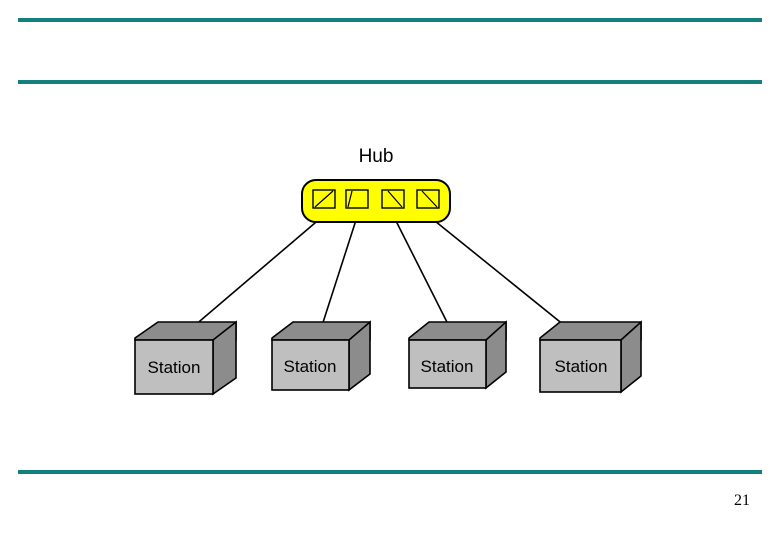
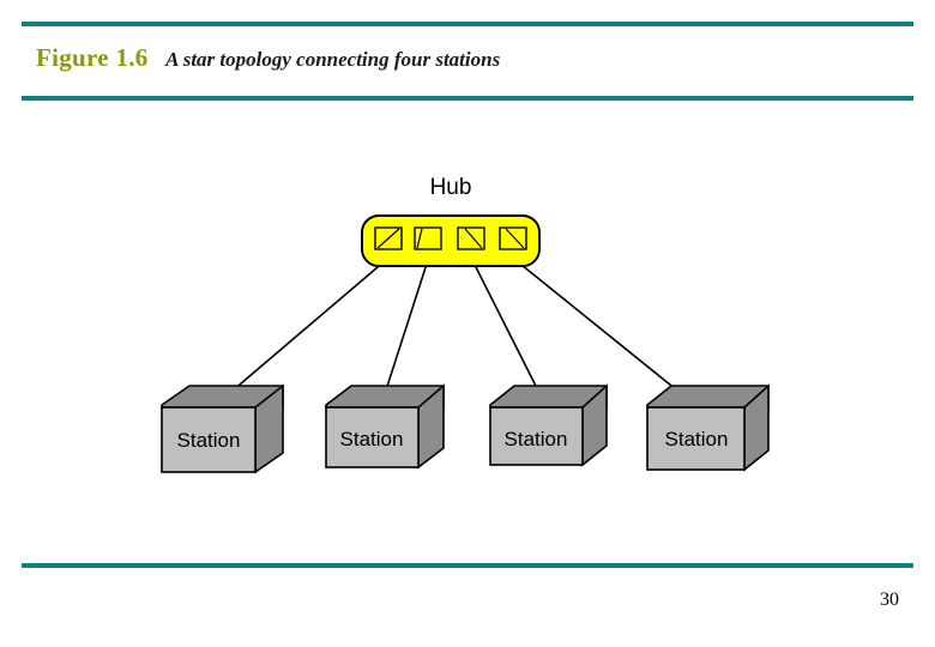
+ Figure 1.6 A star topology connecting four stations
  Hub
  Station
  Station
  Station
  Station
- 21
+ 30
